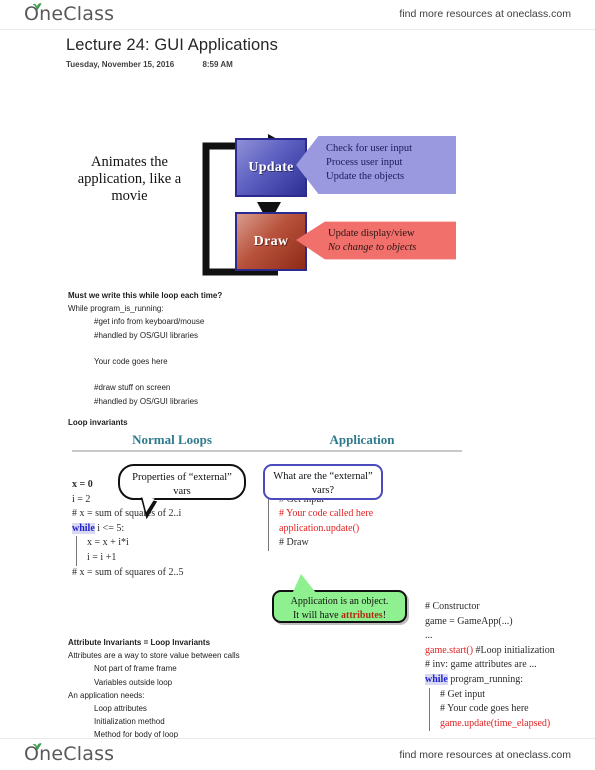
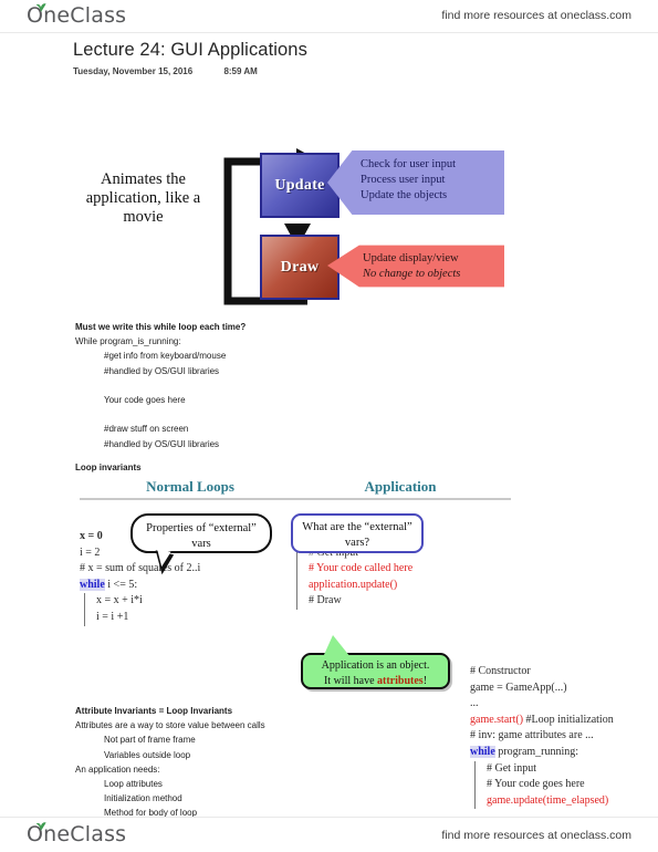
  OneClass
  find more resources at oneclass.com
  Lecture 24: GUI Applications
  Tuesday, November 15, 2016 8:59 AM
  Animates the application, like a movie
  Update
  Draw
  Check for user input
  Process user input
  Update the objects
  Update display/view
  No change to objects
  Must we write this while loop each time?
  While program_is_running:
  #get info from keyboard/mouse
  #handled by OS/GUI libraries
  Your code goes here
  #draw stuff on screen
  #handled by OS/GUI libraries
  Loop invariants
  Normal Loops
  Application
  x = 0
  i = 2
  # x = sum of squares of 2..i
  while i <= 5:
  x = x + i*i
  i = i +1
- # x = sum of squares of 2..5
  # Your code called here
  application.update()
  # Draw
  Properties of “external” vars
  What are the “external” vars?
  Application is an object.
  It will have attributes!
  Attribute Invariants = Loop Invariants
  Attributes are a way to store value between calls
  Not part of frame frame
  Variables outside loop
  An application needs:
  Loop attributes
  Initialization method
  Method for body of loop
  # Constructor
  game = GameApp(...)
  ...
  game.start() #Loop initialization
  # inv: game attributes are ...
  while program_running:
  # Get input
  # Your code goes here
  game.update(time_elapsed)
  OneClass
  find more resources at oneclass.com
